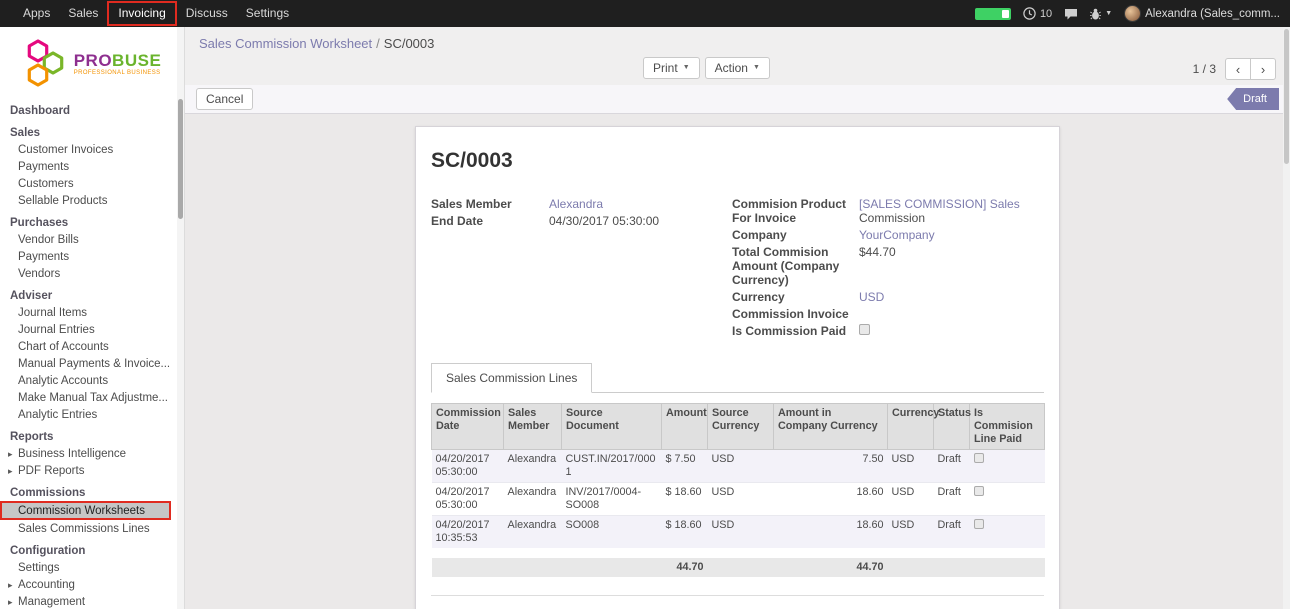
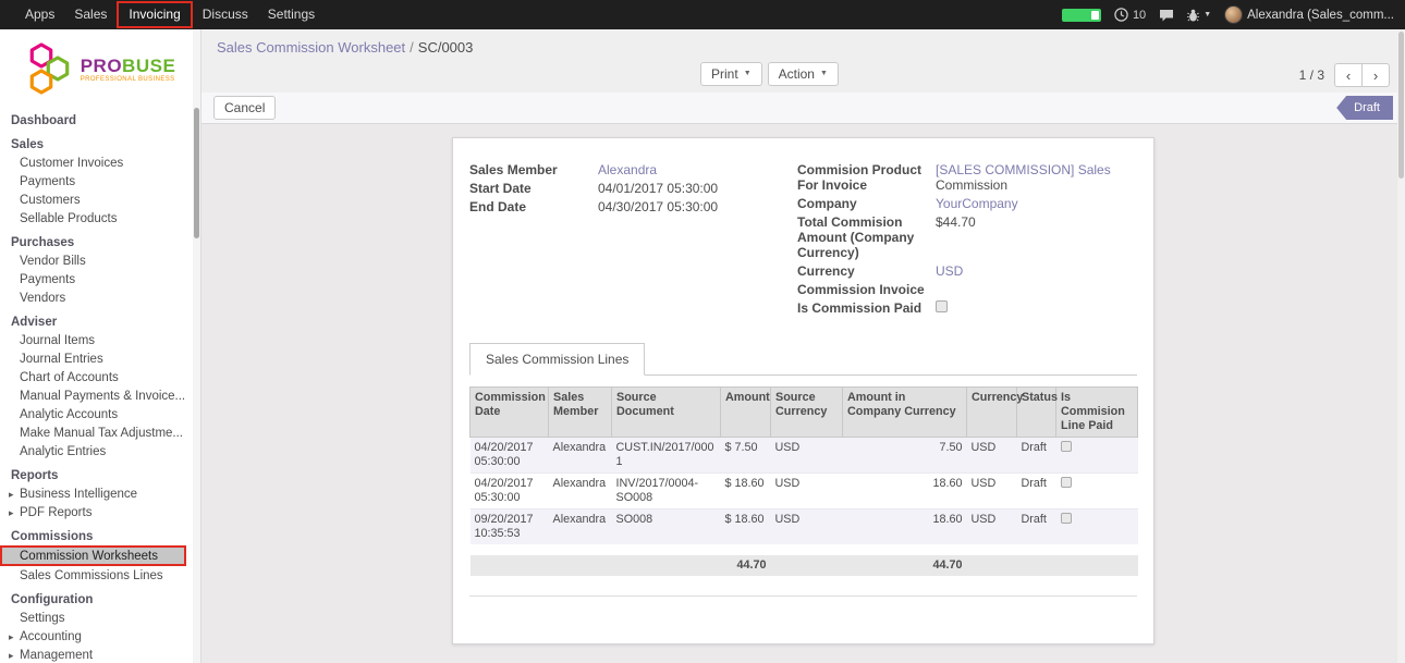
  Apps
  Sales
  Invoicing
  Discuss
  Settings
  10
  Alexandra (Sales_comm...
  PROBUSE
  Dashboard
  Sales
  Customer Invoices
  Payments
  Customers
  Sellable Products
  Purchases
  Vendor Bills
  Payments
  Vendors
  Adviser
  Journal Items
  Journal Entries
  Chart of Accounts
  Manual Payments & Invoice...
  Analytic Accounts
  Make Manual Tax Adjustme...
  Analytic Entries
  Reports
  ▸
  Business Intelligence
  ▸
  PDF Reports
  Commissions
  Commission Worksheets
  Sales Commissions Lines
  Configuration
  Settings
  ▸
  Accounting
  ▸
  Management
  Sales Commission Worksheet / SC/0003
  Print
  Action
  1 / 3
  ‹
  ›
  Cancel
  Draft
- SC/0003
  Sales Member
  Alexandra
+ Start Date
+ 04/01/2017 05:30:00
  End Date
  04/30/2017 05:30:00
  Commision Product For Invoice
  [SALES COMMISSION] Sales
  Commission
  Company
  YourCompany
  Total Commision Amount (Company Currency)
  $44.70
  Currency
  USD
  Commission Invoice
  Is Commission Paid
  Sales Commission Lines
  Commission Date	Sales Member	Source Document	Amount	Source Currency	Amount in Company Currency	Currency	Status	Is Commision Line Paid
  04/20/2017 05:30:00	Alexandra	CUST.IN/2017/0001	$ 7.50	USD	7.50	USD	Draft
  04/20/2017 05:30:00	Alexandra	INV/2017/0004-SO008	$ 18.60	USD	18.60	USD	Draft
- 04/20/2017 10:35:53	Alexandra	SO008	$ 18.60	USD	18.60	USD	Draft
+ 09/20/2017 10:35:53	Alexandra	SO008	$ 18.60	USD	18.60	USD	Draft
  			44.70		44.70
